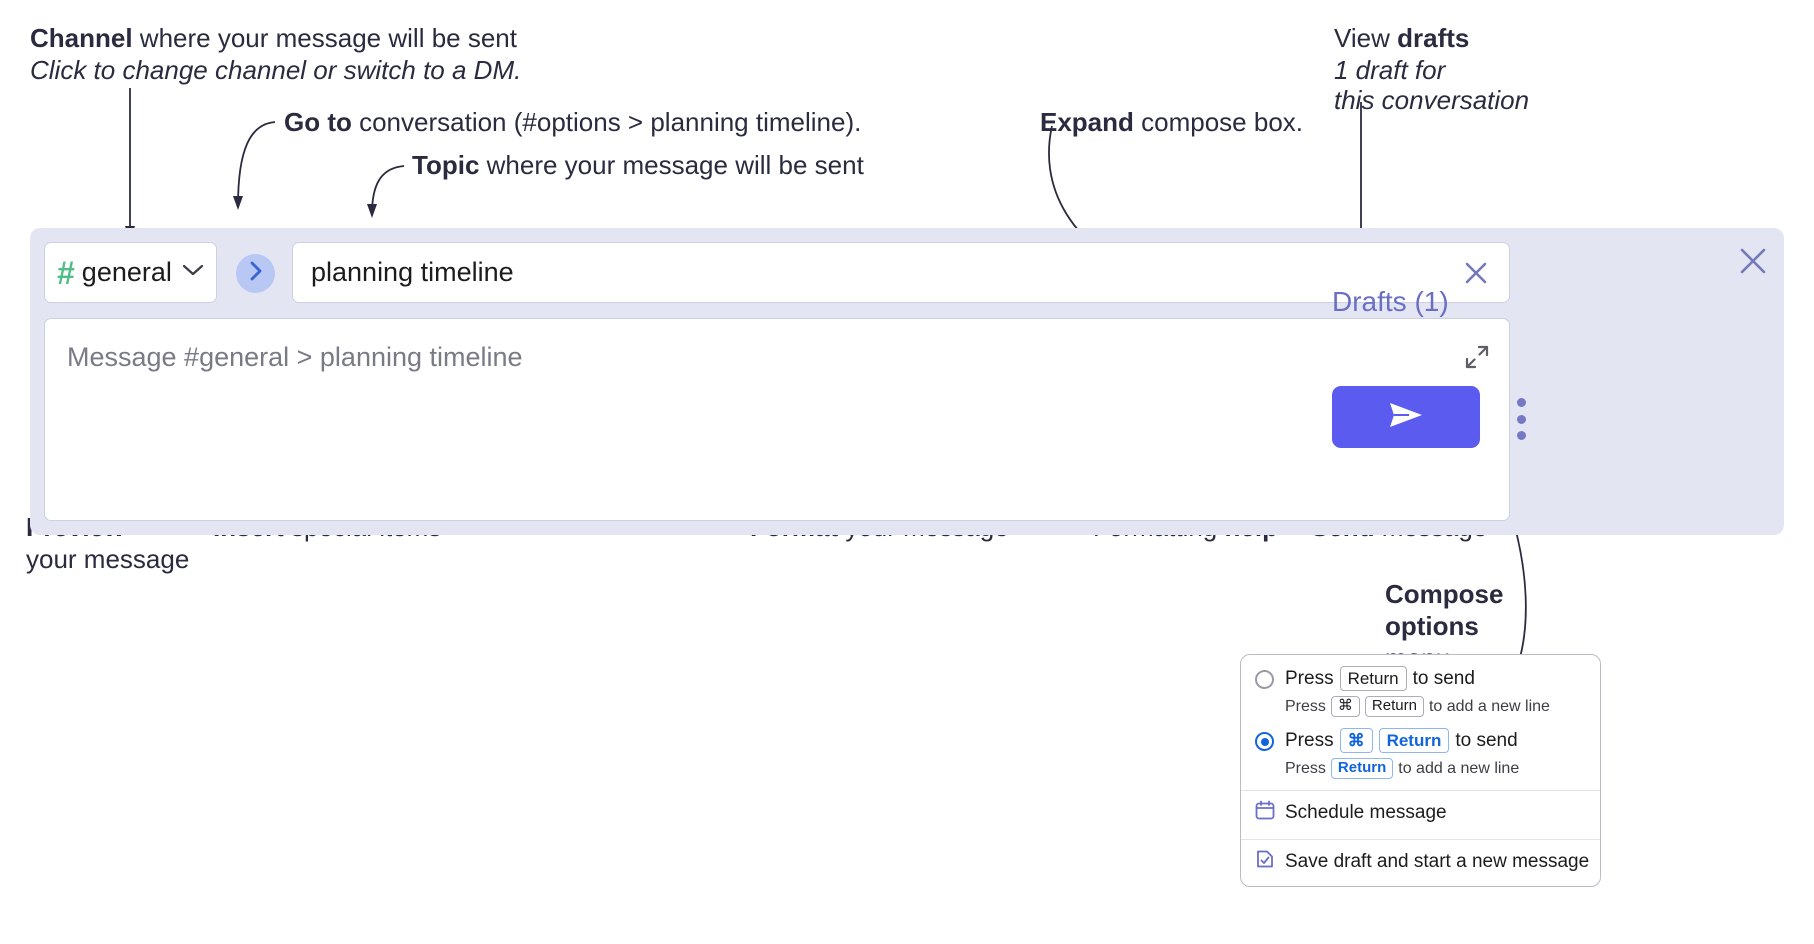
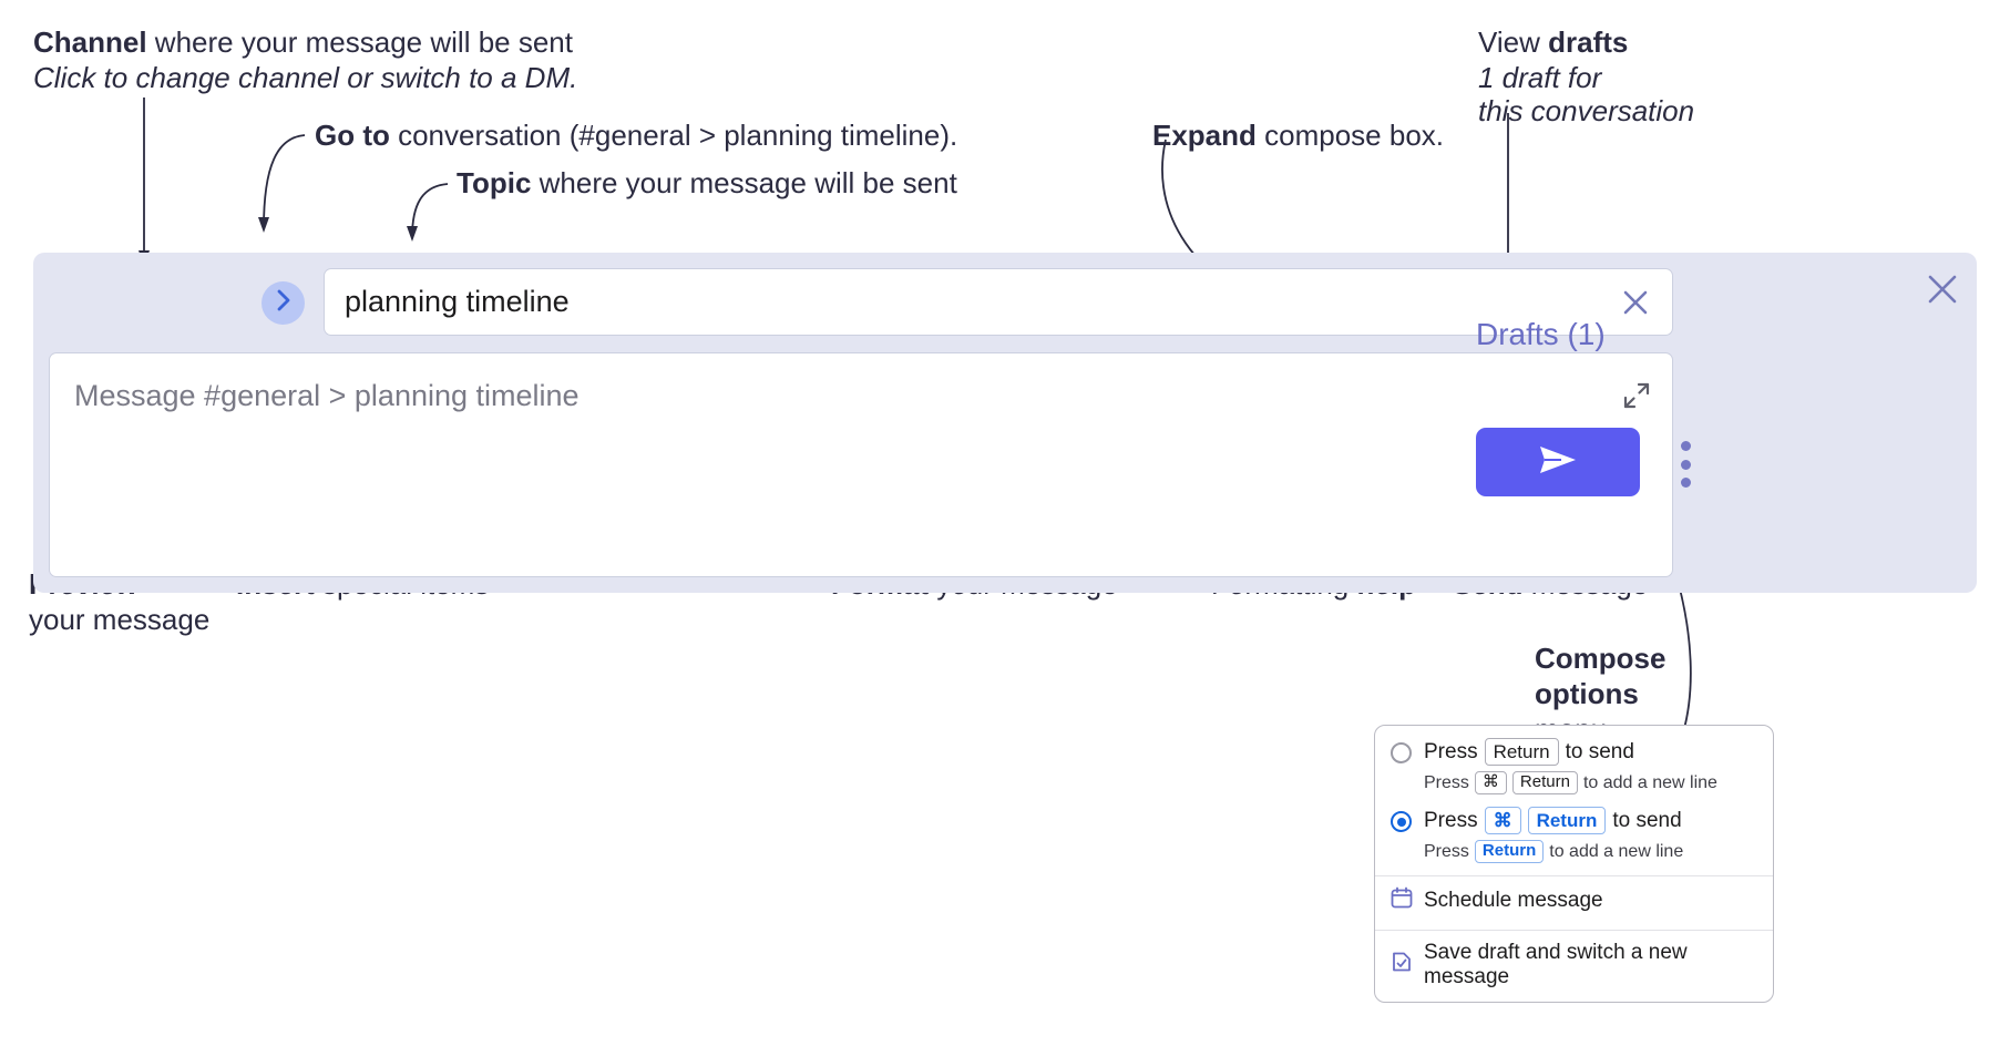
  Channel where your message will be sent
  Click to change channel or switch to a DM.
- Go to conversation (#options > planning timeline).
+ Go to conversation (#general > planning timeline).
  Topic where your message will be sent
  Expand compose box.
  View drafts
  1 draft for
  this conversation
  your message
  Compose
  options
- #
- general
  planning timeline
  Message #general > planning timeline
  Drafts (1)
  Press
  Return
  to send
  Press
  ⌘
  Return
  to add a new line
  Press
  ⌘
  Return
  to send
  Press
  Return
  to add a new line
  Schedule message
- Save draft and start a new message
+ Save draft and switch a new message
